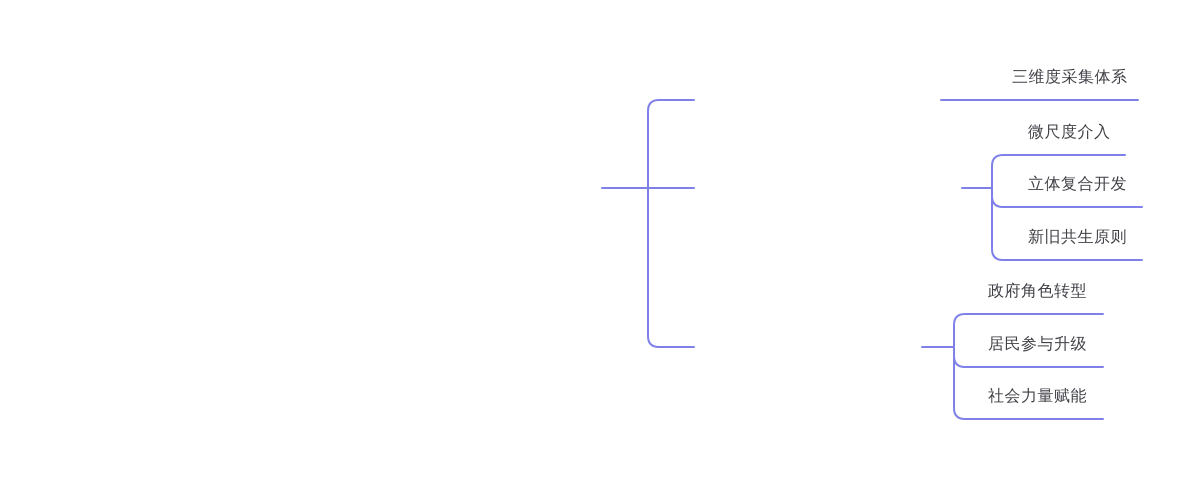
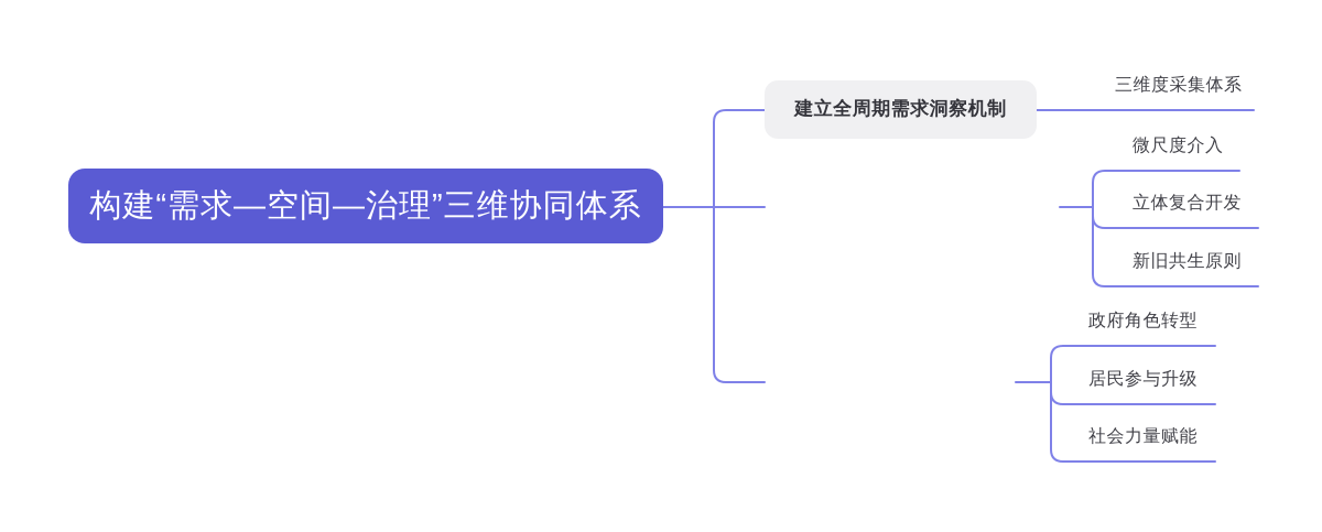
+ 构建“需求—空间—治理”三维协同体系
+ 建立全周期需求洞察机制
  三维度采集体系
  微尺度介入
  立体复合开发
  新旧共生原则
  政府角色转型
  居民参与升级
  社会力量赋能
